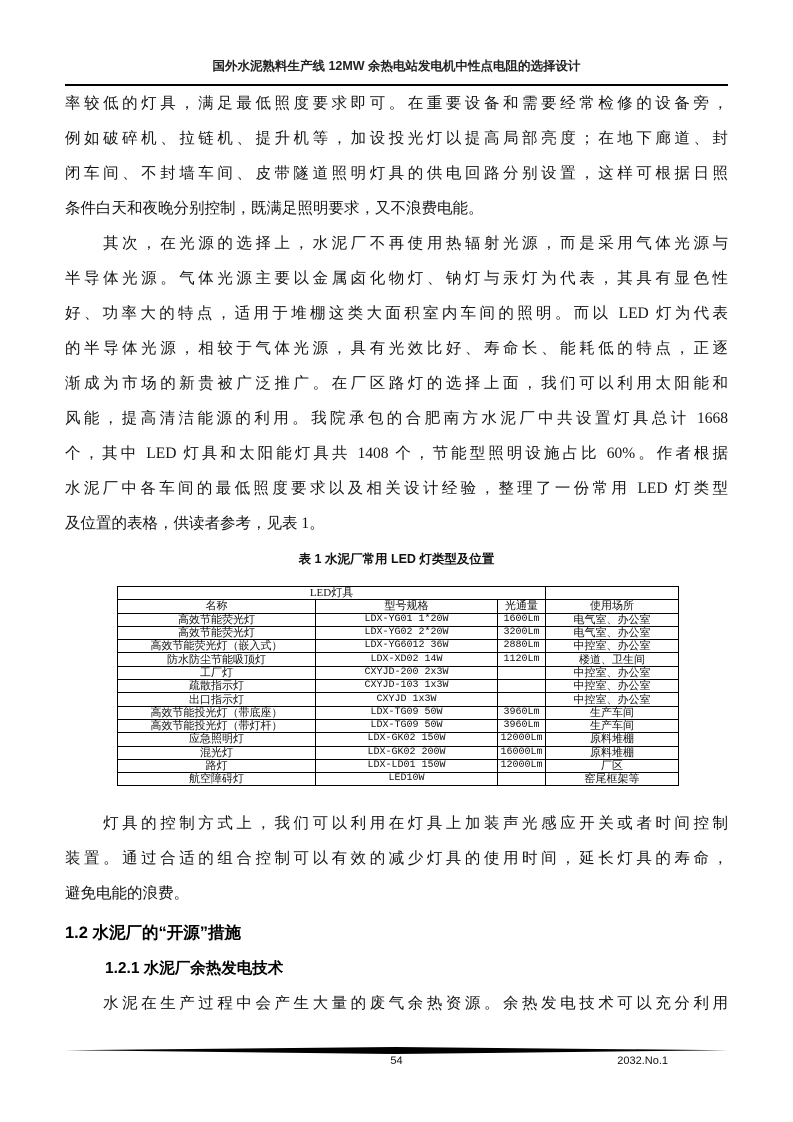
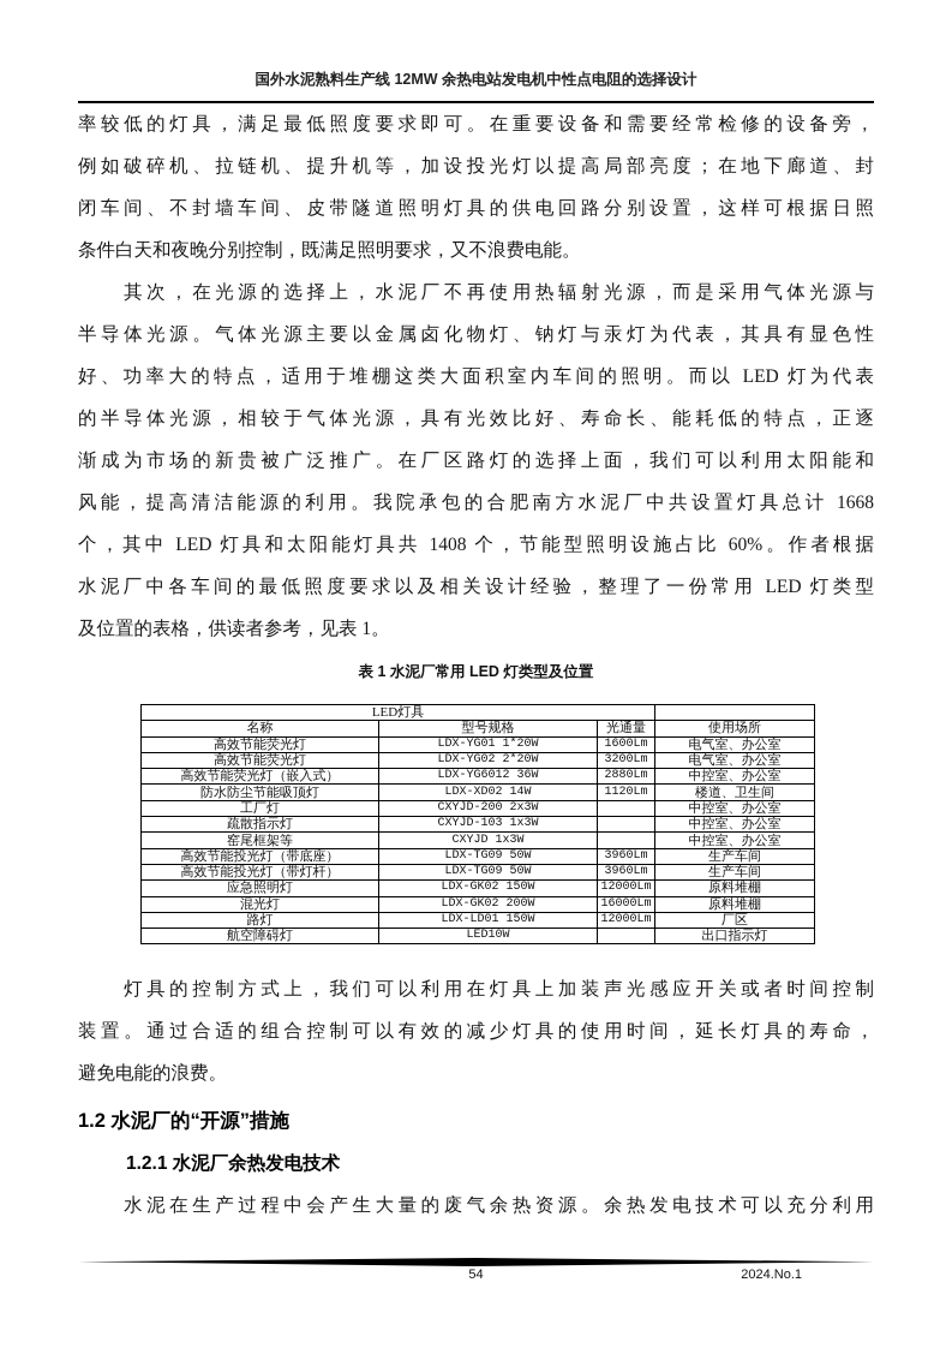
  国外水泥熟料生产线 12MW 余热电站发电机中性点电阻的选择设计
  率较低的灯具，满足最低照度要求即可。在重要设备和需要经常检修的设备旁，
  例如破碎机、拉链机、提升机等，加设投光灯以提高局部亮度；在地下廊道、封
  闭车间、不封墙车间、皮带隧道照明灯具的供电回路分别设置，这样可根据日照
  条件白天和夜晚分别控制，既满足照明要求，又不浪费电能。
  其次，在光源的选择上，水泥厂不再使用热辐射光源，而是采用气体光源与
  半导体光源。气体光源主要以金属卤化物灯、钠灯与汞灯为代表，其具有显色性
  好、功率大的特点，适用于堆棚这类大面积室内车间的照明。而以 LED 灯为代表
  的半导体光源，相较于气体光源，具有光效比好、寿命长、能耗低的特点，正逐
  渐成为市场的新贵被广泛推广。在厂区路灯的选择上面，我们可以利用太阳能和
  风能，提高清洁能源的利用。我院承包的合肥南方水泥厂中共设置灯具总计 1668
  个，其中 LED 灯具和太阳能灯具共 1408 个，节能型照明设施占比 60%。作者根据
  水泥厂中各车间的最低照度要求以及相关设计经验，整理了一份常用 LED 灯类型
  及位置的表格，供读者参考，见表 1。
  表 1 水泥厂常用 LED 灯类型及位置
  LED灯具
  名称	型号规格	光通量	使用场所
  高效节能荧光灯	LDX-YG01 1*20W	1600Lm	电气室、办公室
  高效节能荧光灯	LDX-YG02 2*20W	3200Lm	电气室、办公室
  高效节能荧光灯（嵌入式）	LDX-YG6012 36W	2880Lm	中控室、办公室
  防水防尘节能吸顶灯	LDX-XD02 14W	1120Lm	楼道、卫生间
  工厂灯	CXYJD-200 2x3W		中控室、办公室
  疏散指示灯	CXYJD-103 1x3W		中控室、办公室
- 出口指示灯	CXYJD 1x3W		中控室、办公室
+ 窑尾框架等	CXYJD 1x3W		中控室、办公室
  高效节能投光灯（带底座）	LDX-TG09 50W	3960Lm	生产车间
  高效节能投光灯（带灯杆）	LDX-TG09 50W	3960Lm	生产车间
  应急照明灯	LDX-GK02 150W	12000Lm	原料堆棚
  混光灯	LDX-GK02 200W	16000Lm	原料堆棚
  路灯	LDX-LD01 150W	12000Lm	厂区
- 航空障碍灯	LED10W		窑尾框架等
+ 航空障碍灯	LED10W		出口指示灯
  灯具的控制方式上，我们可以利用在灯具上加装声光感应开关或者时间控制
  装置。通过合适的组合控制可以有效的减少灯具的使用时间，延长灯具的寿命，
  避免电能的浪费。
  1.2 水泥厂的“开源”措施
  1.2.1 水泥厂余热发电技术
  水泥在生产过程中会产生大量的废气余热资源。余热发电技术可以充分利用
  54
- 2032.No.1
+ 2024.No.1
